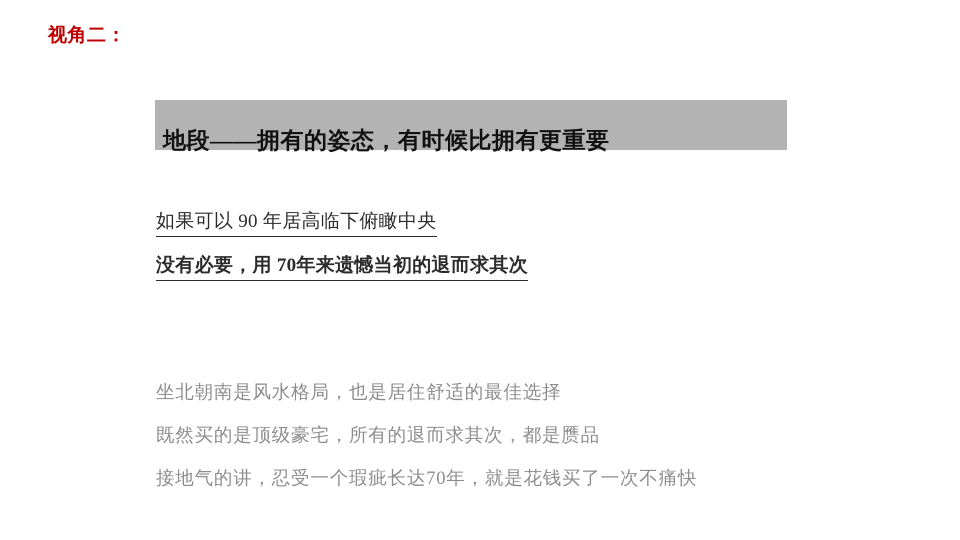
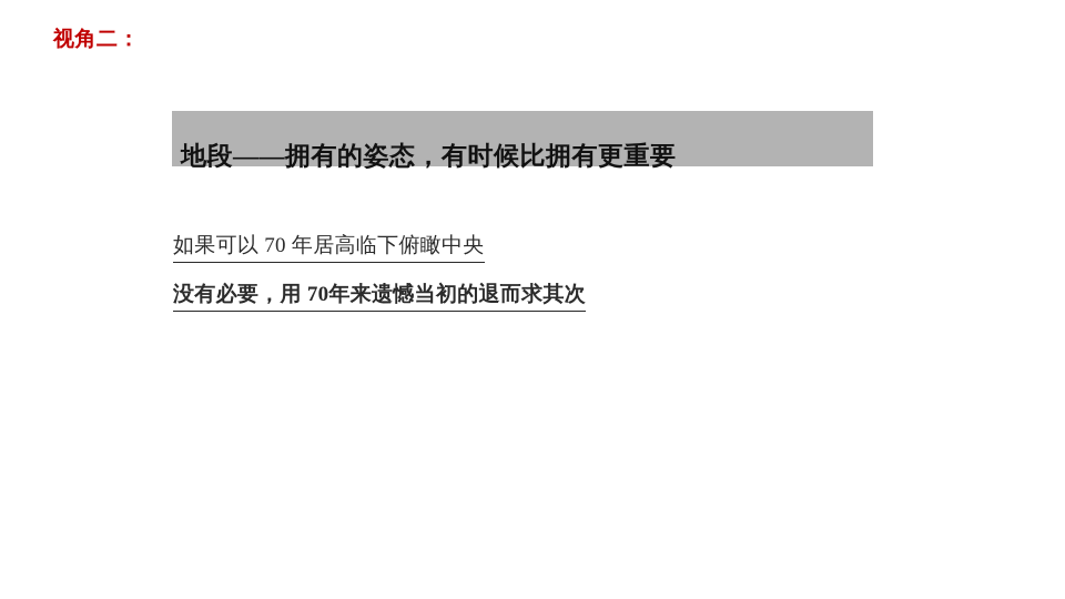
  视角二：
  地段——拥有的姿态，有时候比拥有更重要
- 如果可以 90 年居高临下俯瞰中央
+ 如果可以 70 年居高临下俯瞰中央
  没有必要，用 70年来遗憾当初的退而求其次
- 坐北朝南是风水格局，也是居住舒适的最佳选择
- 既然买的是顶级豪宅，所有的退而求其次，都是赝品
- 接地气的讲，忍受一个瑕疵长达70年，就是花钱买了一次不痛快
